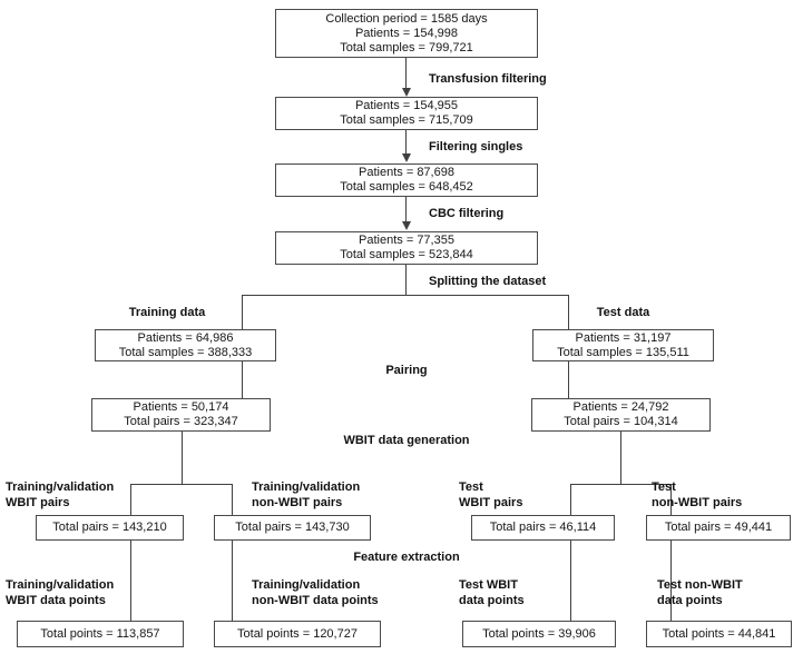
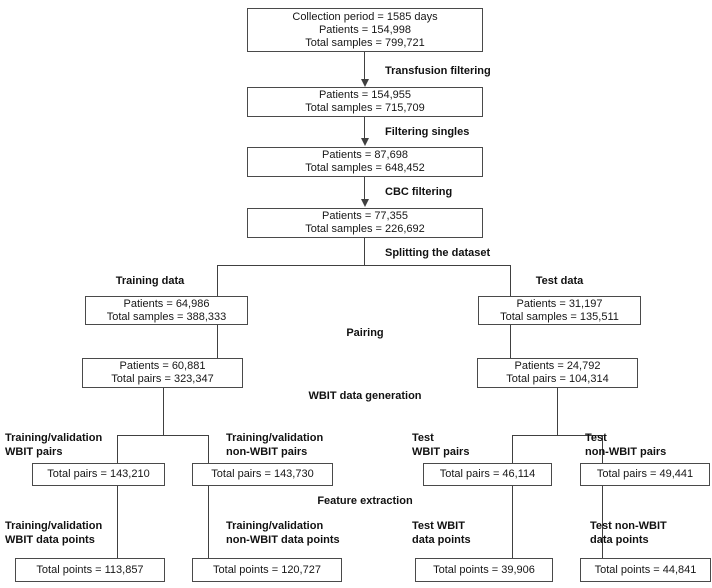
  Collection period = 1585 days
  Patients = 154,998
  Total samples = 799,721
  Patients = 154,955
  Total samples = 715,709
  Patients = 87,698
  Total samples = 648,452
  Patients = 77,355
- Total samples = 523,844
+ Total samples = 226,692
  Patients = 64,986
  Total samples = 388,333
  Patients = 31,197
  Total samples = 135,511
- Patients = 50,174
+ Patients = 60,881
  Total pairs = 323,347
  Patients = 24,792
  Total pairs = 104,314
  Total pairs = 143,210
  Total pairs = 143,730
  Total pairs = 46,114
  Total pairs = 49,441
  Total points = 113,857
  Total points = 120,727
  Total points = 39,906
  Total points = 44,841
  Transfusion filtering
  Filtering singles
  CBC filtering
  Splitting the dataset
  Pairing
  WBIT data generation
  Feature extraction
  Training data
  Test data
  Training/validation
  WBIT pairs
  Training/validation
  non-WBIT pairs
  Test
  WBIT pairs
  Test
  non-WBIT pairs
  Training/validation
  WBIT data points
  Training/validation
  non-WBIT data points
  Test WBIT
  data points
  Test non-WBIT
  data points
